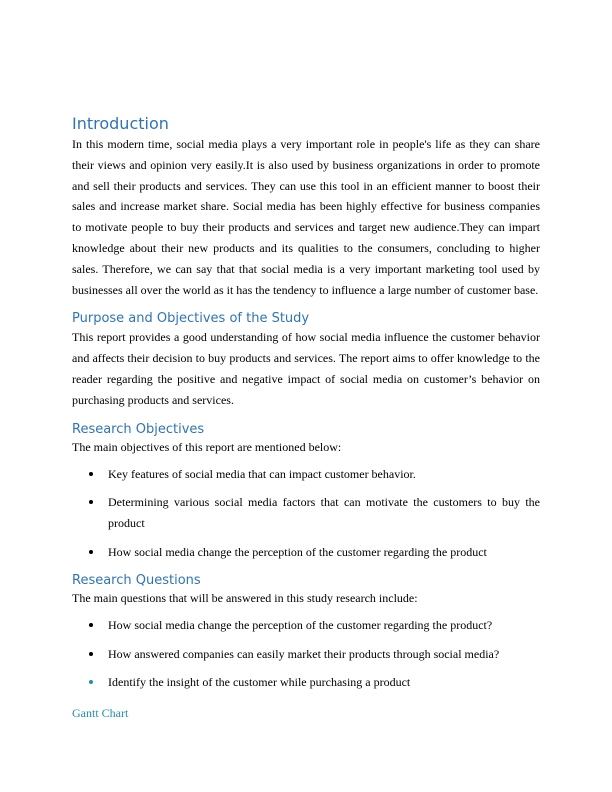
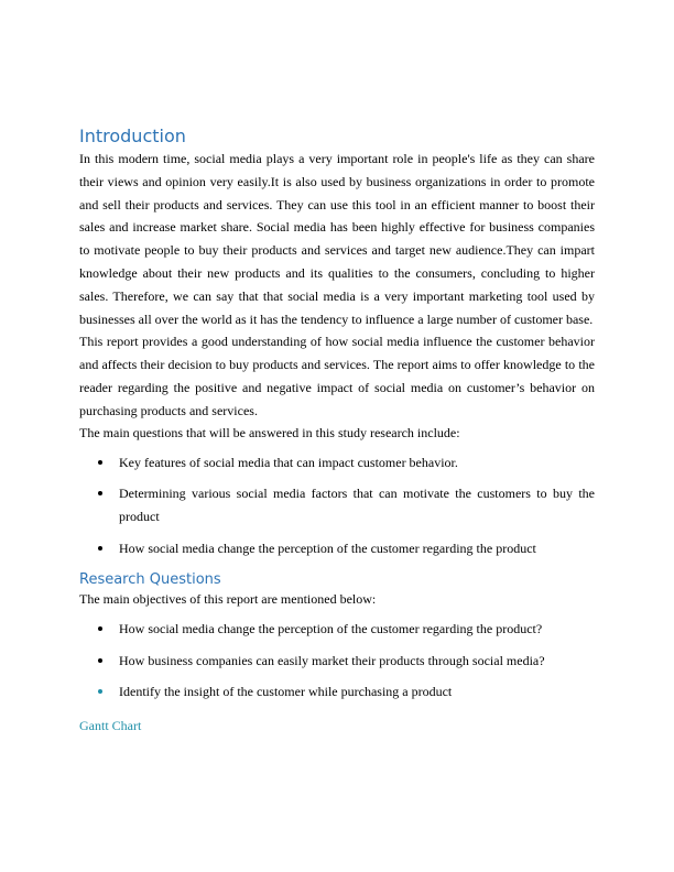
  Introduction
  In this modern time, social media plays a very important role in people's life as they can share their views and opinion very easily.It is also used by business organizations in order to promote and sell their products and services. They can use this tool in an efficient manner to boost their sales and increase market share. Social media has been highly effective for business companies to motivate people to buy their products and services and target new audience.They can impart knowledge about their new products and its qualities to the consumers, concluding to higher sales. Therefore, we can say that that social media is a very important marketing tool used by businesses all over the world as it has the tendency to influence a large number of customer base.
- Purpose and Objectives of the Study
  This report provides a good understanding of how social media influence the customer behavior and affects their decision to buy products and services. The report aims to offer knowledge to the reader regarding the positive and negative impact of social media on customer’s behavior on purchasing products and services.
- Research Objectives
- The main objectives of this report are mentioned below:
+ The main questions that will be answered in this study research include:
  Key features of social media that can impact customer behavior.
  Determining various social media factors that can motivate the customers to buy the product
  How social media change the perception of the customer regarding the product
  Research Questions
- The main questions that will be answered in this study research include:
+ The main objectives of this report are mentioned below:
  How social media change the perception of the customer regarding the product?
- How answered companies can easily market their products through social media?
+ How business companies can easily market their products through social media?
  Identify the insight of the customer while purchasing a product
  Gantt Chart
